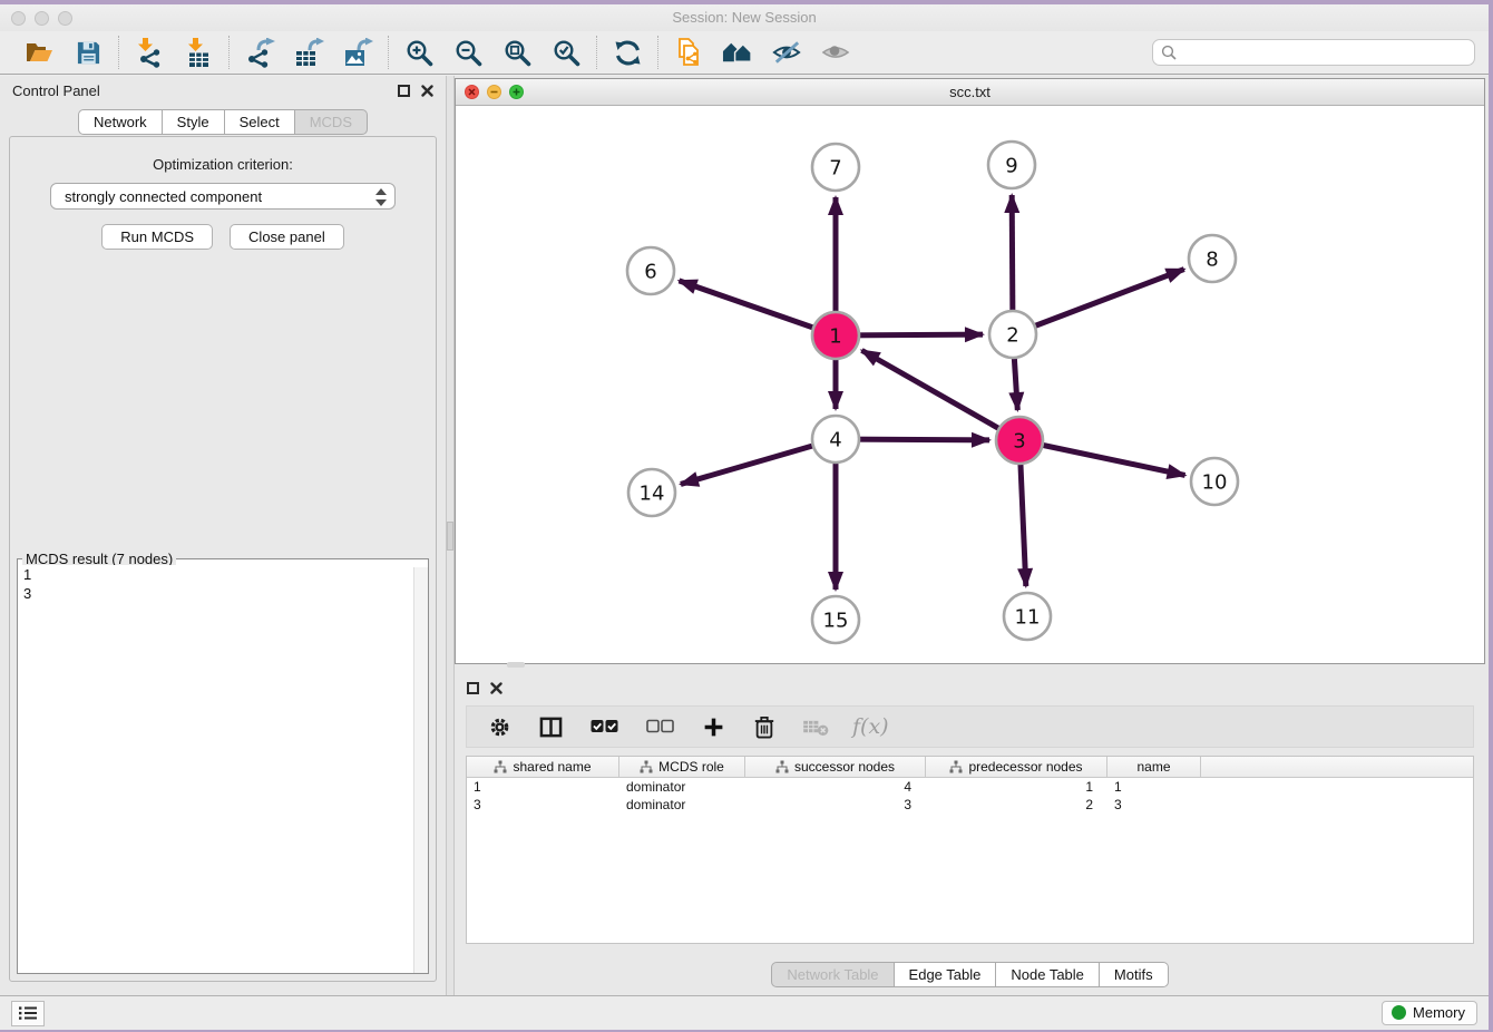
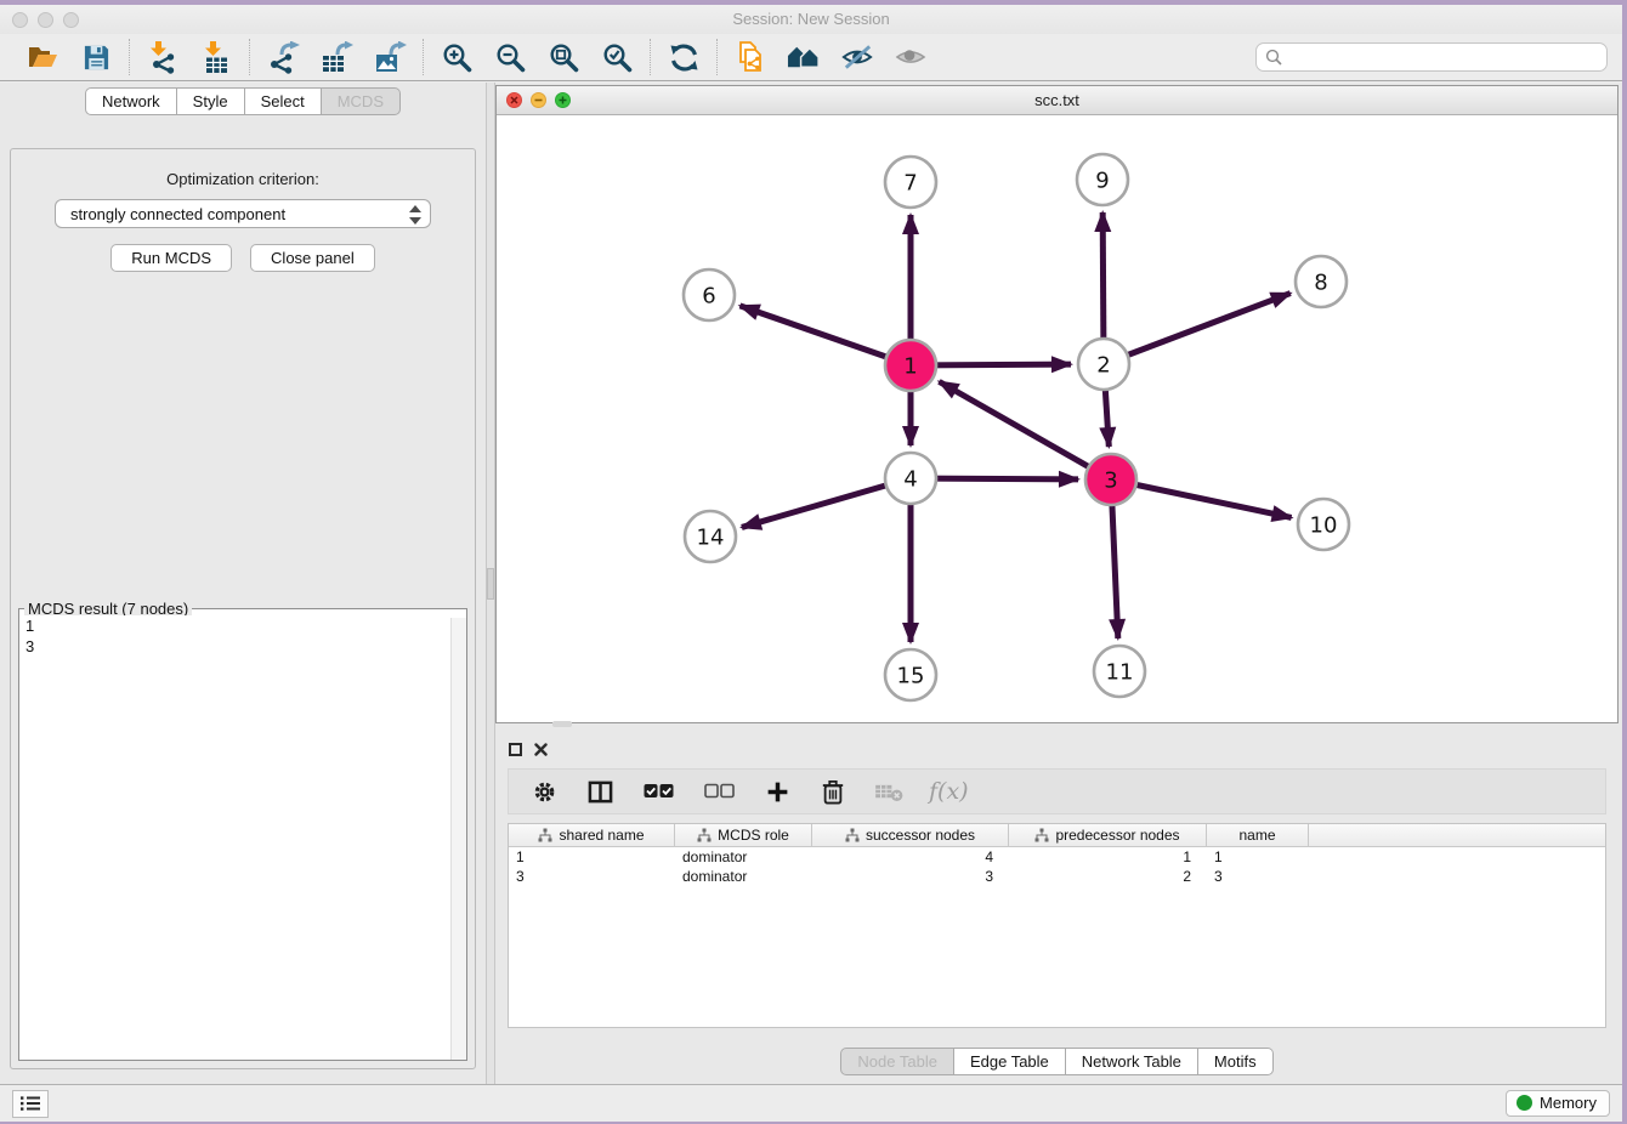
  Session: New Session
- Control Panel
  Network
  Style
  Select
  MCDS
  Optimization criterion:
  strongly connected component
  Run MCDS
  Close panel
  MCDS result (7 nodes)
  1
  3
  scc.txt
  1
  2
  3
  4
  6
  7
  8
  9
  10
  11
  14
  15
  f(x)
  shared name
  MCDS role
  successor nodes
  predecessor nodes
  name
  1
  dominator
  4
  1
  1
  3
  dominator
  3
  2
  3
- Network Table
+ Node Table
  Edge Table
- Node Table
+ Network Table
  Motifs
  Memory
